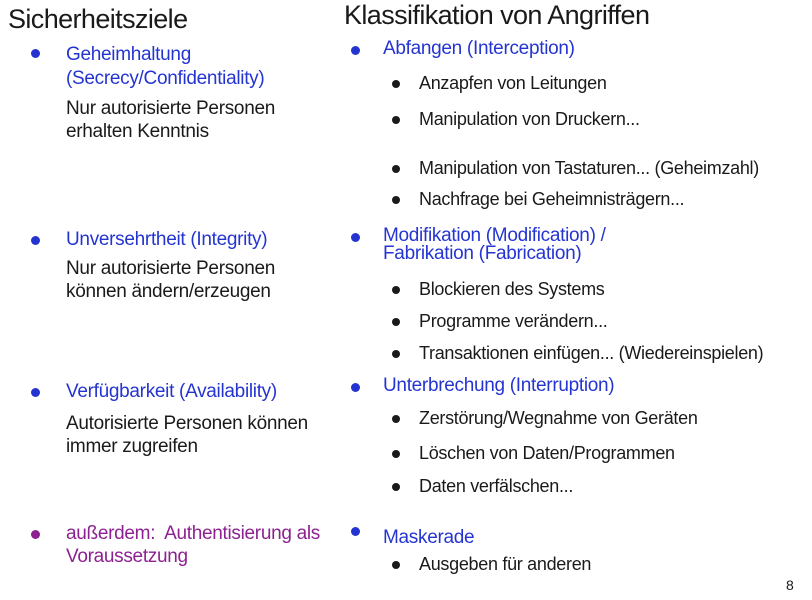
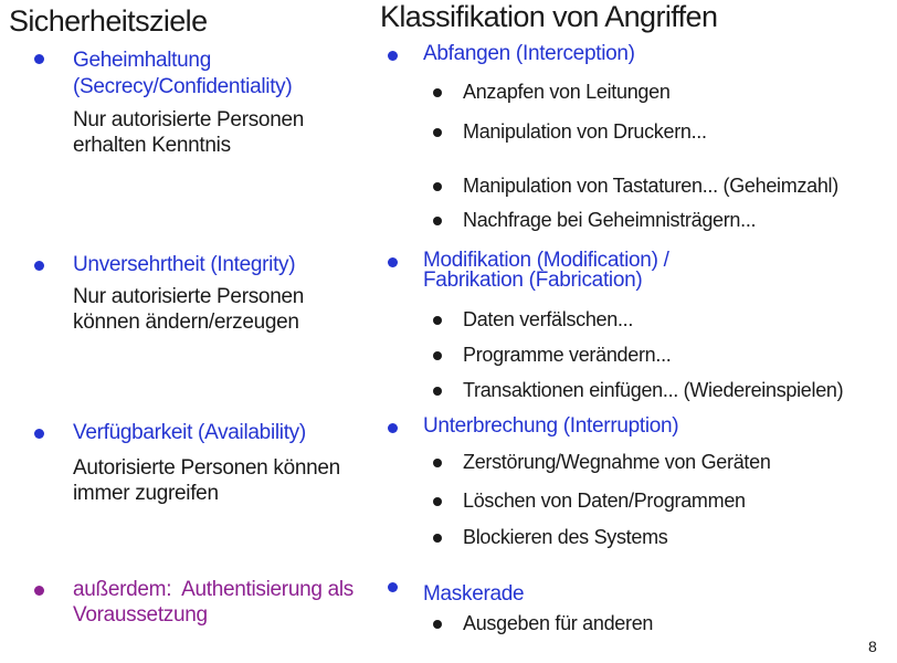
  Sicherheitsziele
  Geheimhaltung
  (Secrecy/Confidentiality)
  Nur autorisierte Personen
  erhalten Kenntnis
  Unversehrtheit (Integrity)
  Nur autorisierte Personen
  können ändern/erzeugen
  Verfügbarkeit (Availability)
  Autorisierte Personen können
  immer zugreifen
  außerdem: Authentisierung als
  Voraussetzung
  Klassifikation von Angriffen
  Abfangen (Interception)
  Anzapfen von Leitungen
  Manipulation von Druckern...
  Manipulation von Tastaturen... (Geheimzahl)
  Nachfrage bei Geheimnisträgern...
  Modifikation (Modification) /
  Fabrikation (Fabrication)
- Blockieren des Systems
+ Daten verfälschen...
  Programme verändern...
  Transaktionen einfügen... (Wiedereinspielen)
  Unterbrechung (Interruption)
  Zerstörung/Wegnahme von Geräten
  Löschen von Daten/Programmen
- Daten verfälschen...
+ Blockieren des Systems
  Maskerade
  Ausgeben für anderen
  8
